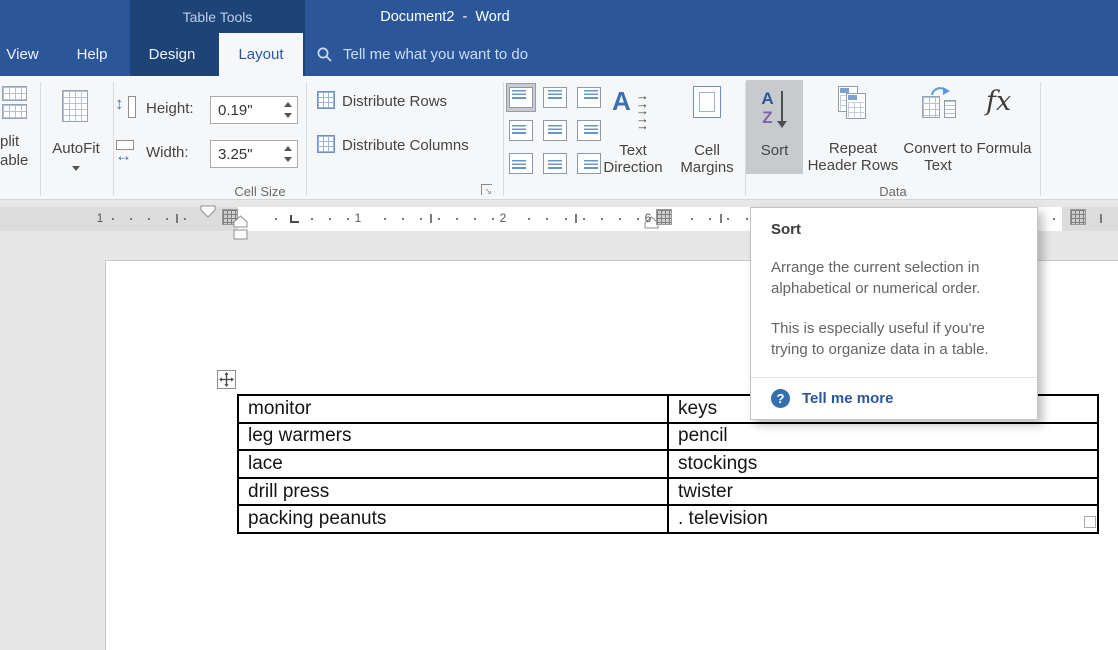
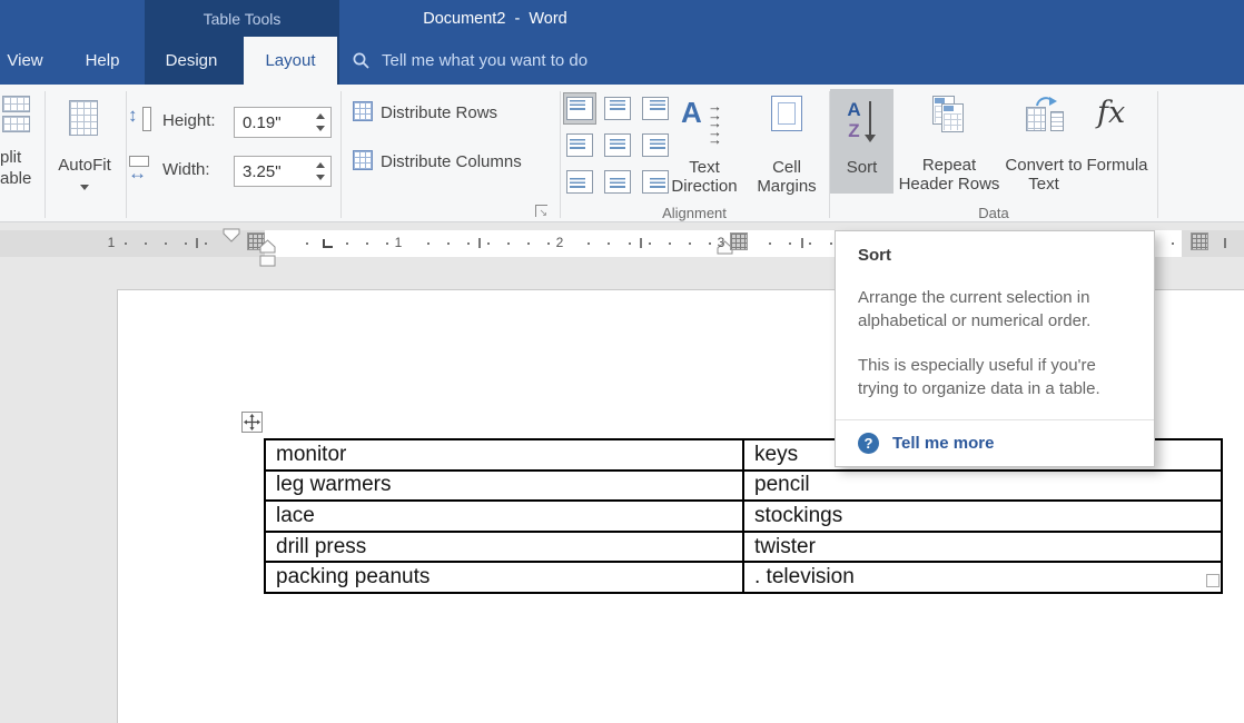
  Table Tools
  Document2 - Word
  View
  Help
  Design
  Layout
  Tell me what you want to do
  plit
  able
  AutoFit
  ↕
  Height:
  0.19"
  ↔
  Width:
  3.25"
- Cell Size
  ↘
  Distribute Rows
  Distribute Columns
  A
  →
  →
  →
  →
  →
  Text Direction
  Cell Margins
+ Alignment
  A
  Z
  Sort
  Repeat Header Rows
  Convert to Text
  fx
  Formula
  Data
  1
  1
  2
- 6
+ 3
  monitor	keys
  leg warmers	pencil
  lace	stockings
  drill press	twister
  packing peanuts	. television
  Sort
  Arrange the current selection in alphabetical or numerical order.
  This is especially useful if you're trying to organize data in a table.
  ?
  Tell me more
